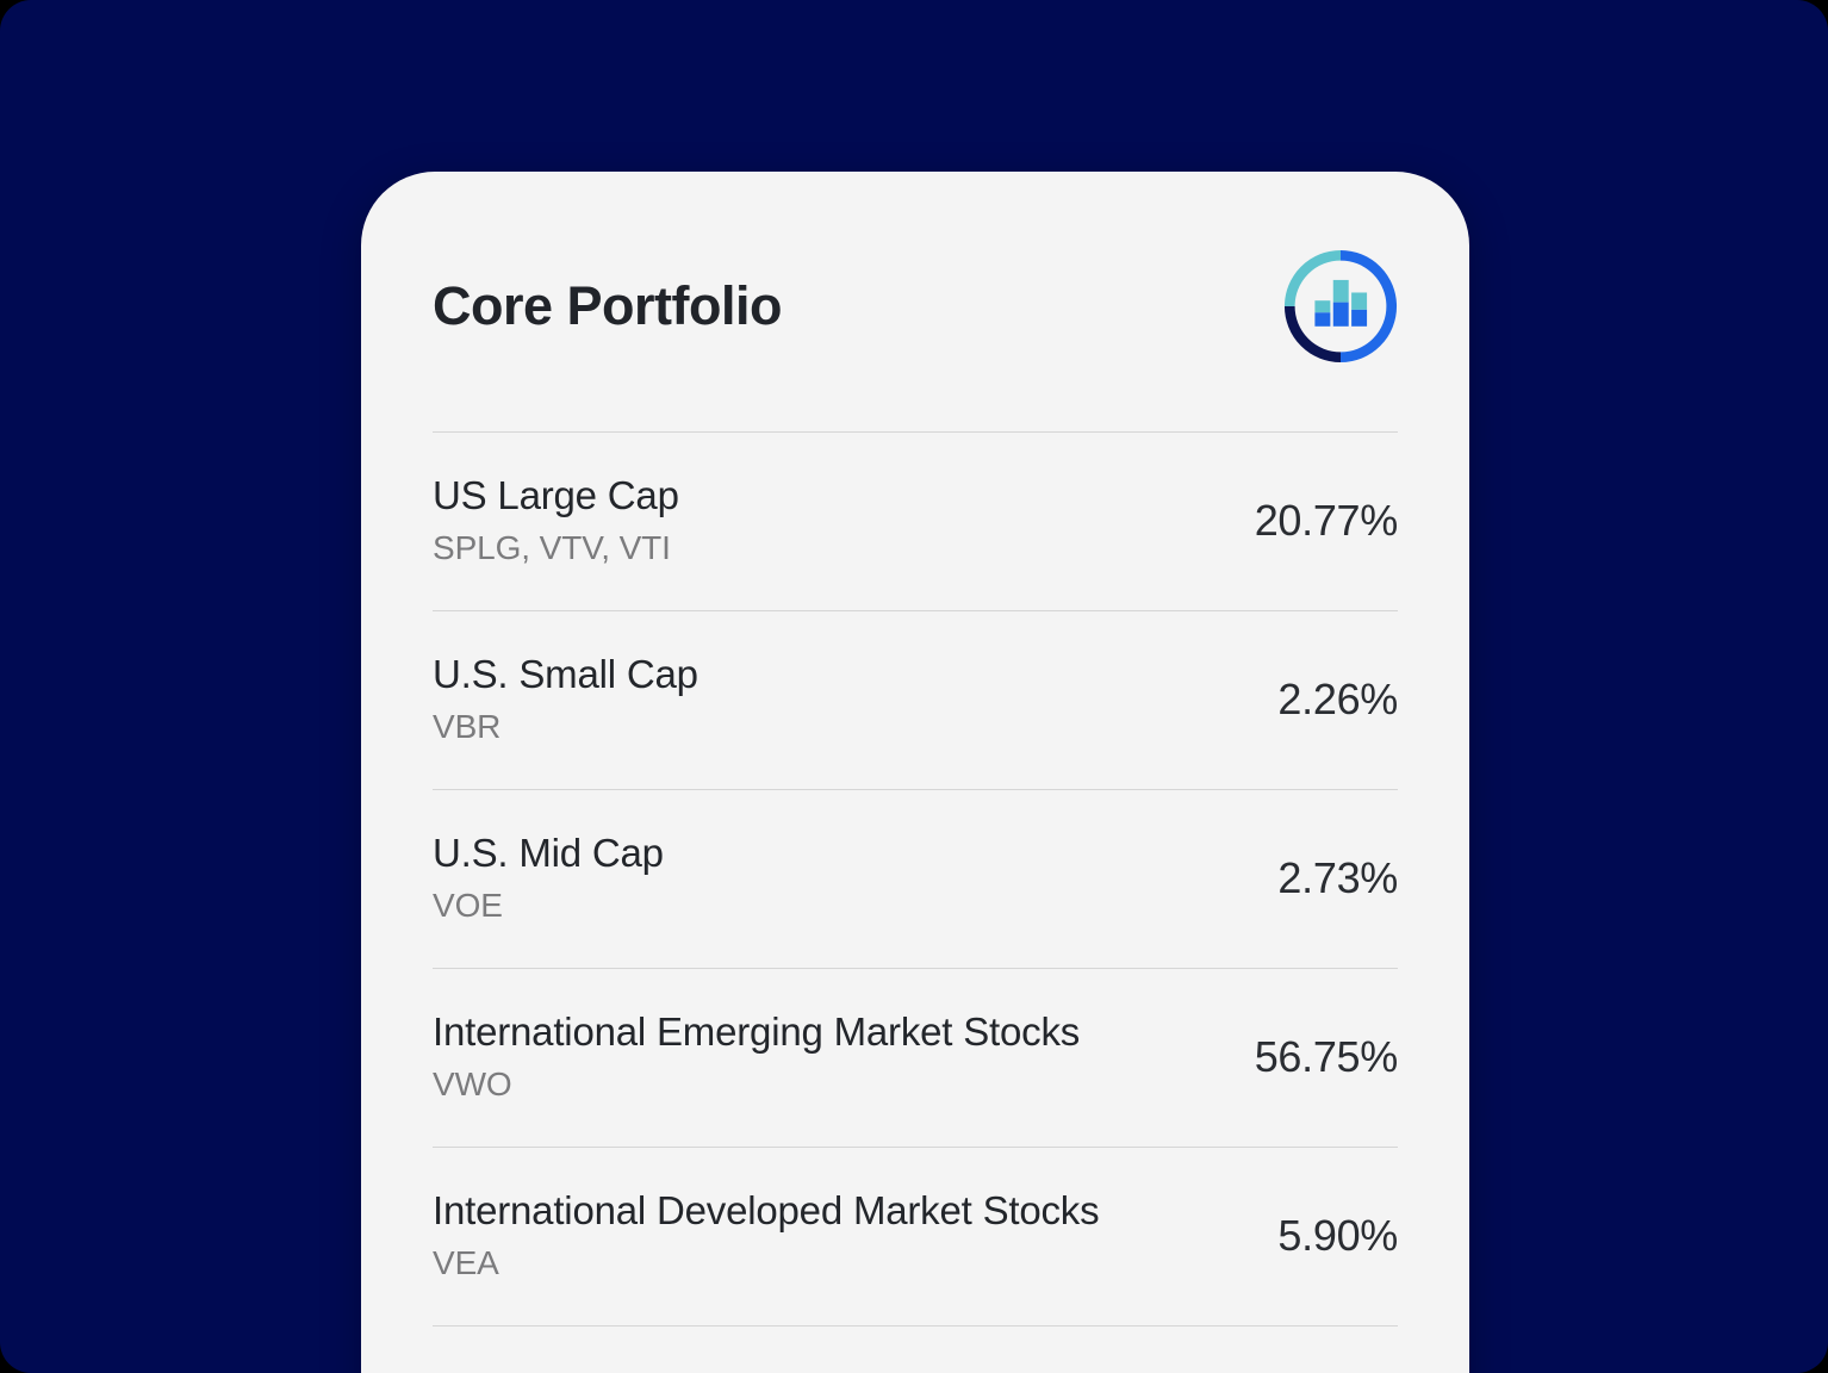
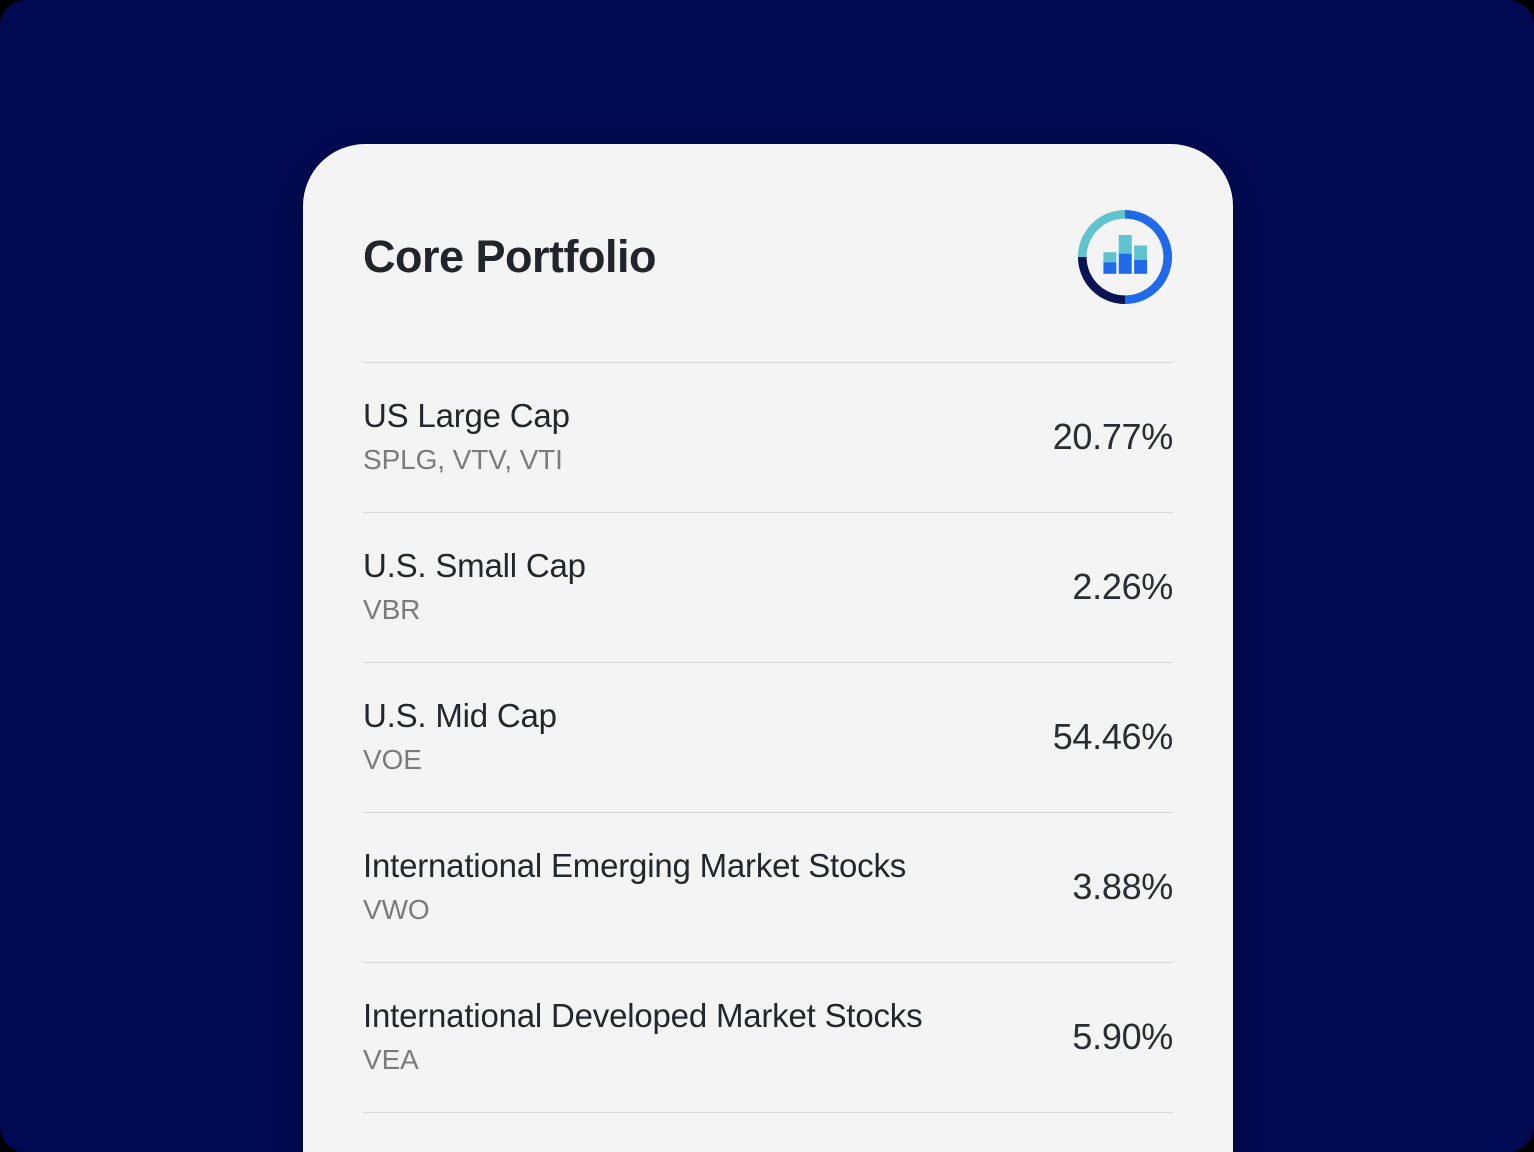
  Core Portfolio
  US Large Cap
  SPLG, VTV, VTI
  20.77%
  U.S. Small Cap
  VBR
  2.26%
  U.S. Mid Cap
  VOE
- 2.73%
+ 54.46%
  International Emerging Market Stocks
  VWO
- 56.75%
+ 3.88%
  International Developed Market Stocks
  VEA
  5.90%
